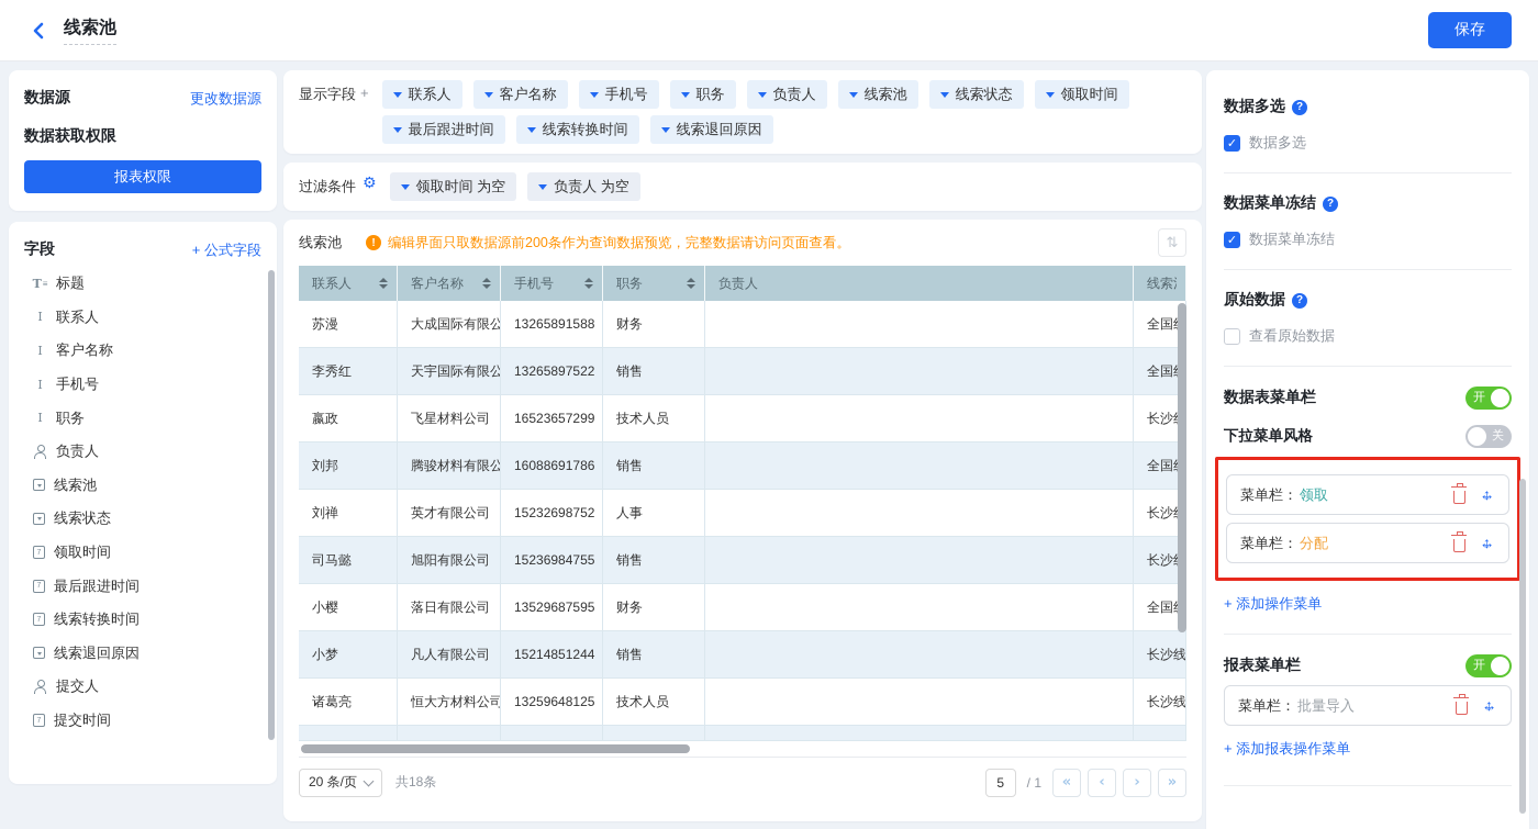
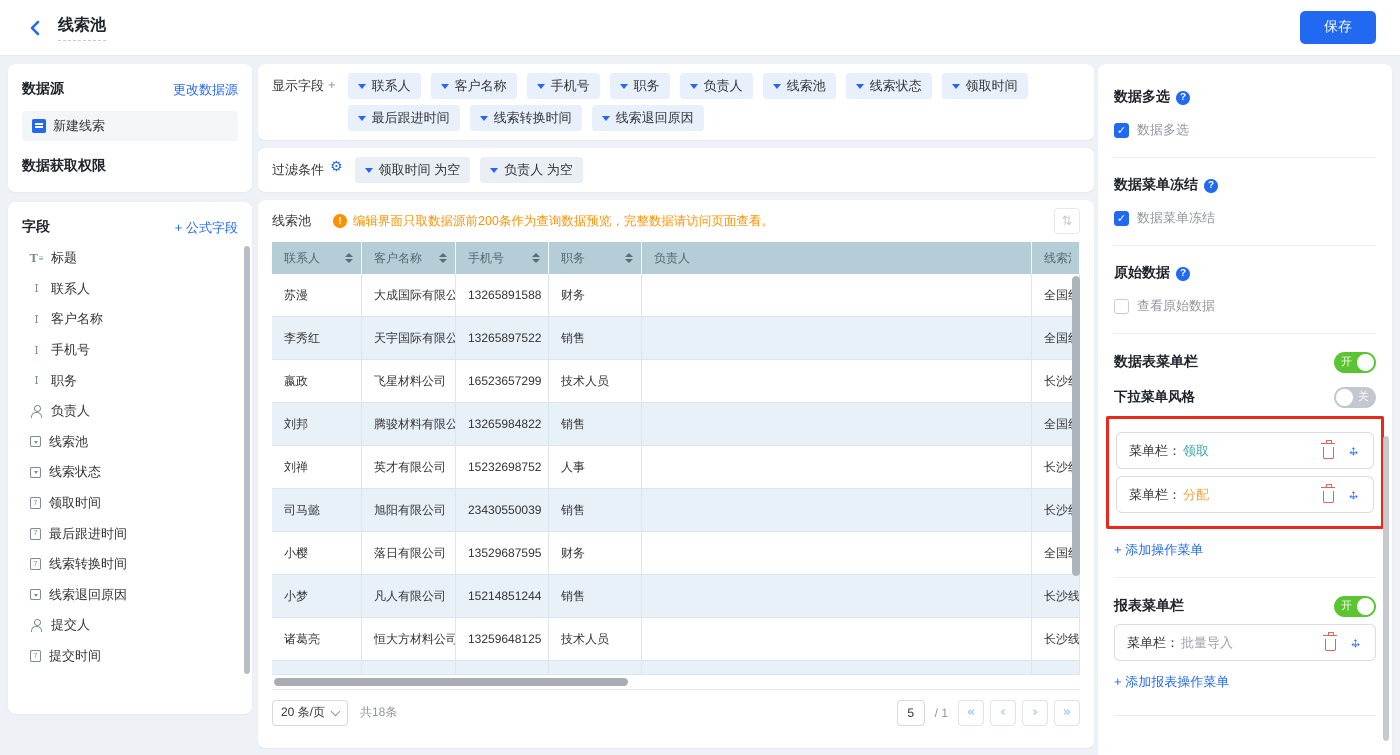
  线索池
  保存
  数据源
  更改数据源
+ 新建线索
  数据获取权限
- 报表权限
  字段
  + 公式字段
  标题
  联系人
  客户名称
  手机号
  职务
  负责人
  线索池
  线索状态
  领取时间
  最后跟进时间
  线索转换时间
  线索退回原因
  提交人
  提交时间
  显示字段
  +
  联系人
  客户名称
  手机号
  职务
  负责人
  线索池
  线索状态
  领取时间
  最后跟进时间
  线索转换时间
  线索退回原因
  过滤条件
  ⚙
  领取时间 为空
  负责人 为空
  线索池
  !
  编辑界面只取数据源前200条作为查询数据预览，完整数据请访问页面查看。
  ⇅
  联系人
  客户名称
  手机号
  职务
  负责人
  苏漫
  大成国际有限公
  13265891588
  财务
  李秀红
  天宇国际有限公
  13265897522
  销售
  嬴政
  飞星材料公司
  16523657299
  技术人员
  刘邦
  腾骏材料有限公
- 16088691786
+ 13265984822
  销售
  刘禅
  英才有限公司
  15232698752
  人事
  司马懿
  旭阳有限公司
- 15236984755
+ 23430550039
  销售
  小樱
  落日有限公司
  13529687595
  财务
  小梦
  凡人有限公司
  15214851244
  销售
  长沙线
  诸葛亮
  恒大方材料公司
  13259648125
  技术人员
  长沙线
  20 条/页
  共18条
  5
  / 1
  «
  ‹
  ›
  »
  数据多选
  ?
  数据多选
  数据菜单冻结
  ?
  数据菜单冻结
  原始数据
  ?
  查看原始数据
  数据表菜单栏
  开
  下拉菜单风格
  关
  菜单栏：
  领取
  菜单栏：
  分配
  + 添加操作菜单
  报表菜单栏
  开
  菜单栏：
  批量导入
  + 添加报表操作菜单
